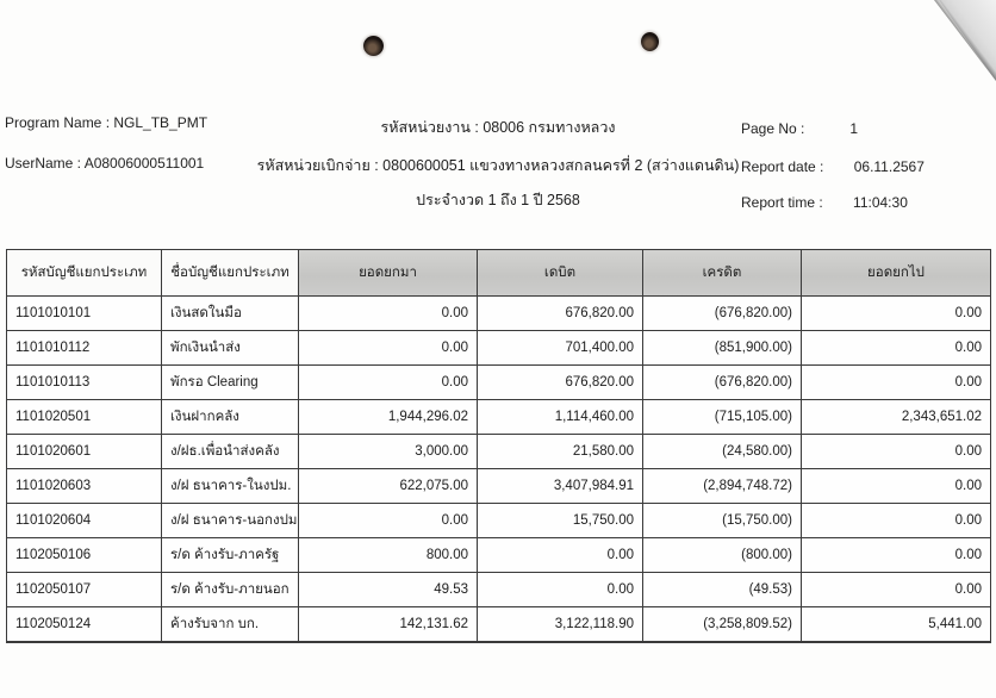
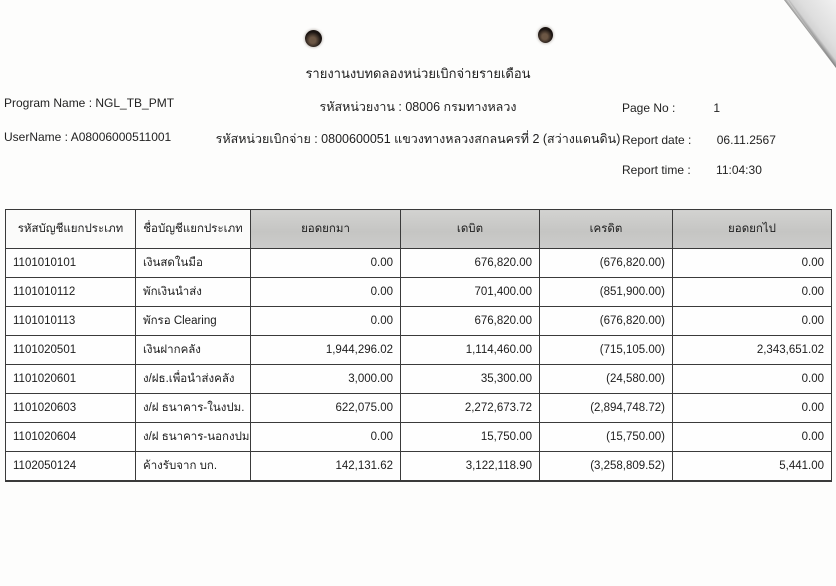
+ รายงานงบทดลองหน่วยเบิกจ่ายรายเดือน
  รหัสหน่วยงาน : 08006 กรมทางหลวง
  รหัสหน่วยเบิกจ่าย : 0800600051 แขวงทางหลวงสกลนครที่ 2 (สว่างแดนดิน)
- ประจำงวด 1 ถึง 1 ปี 2568
  Program Name : NGL_TB_PMT
  UserName : A08006000511001
  Page No : 1
  Report date : 06.11.2567
  Report time : 11:04:30
  รหัสบัญชีแยกประเภท	ชื่อบัญชีแยกประเภท	ยอดยกมา	เดบิต	เครดิต	ยอดยกไป
  1101010101	เงินสดในมือ	0.00	676,820.00	(676,820.00)	0.00
  1101010112	พักเงินนำส่ง	0.00	701,400.00	(851,900.00)	0.00
  1101010113	พักรอ Clearing	0.00	676,820.00	(676,820.00)	0.00
  1101020501	เงินฝากคลัง	1,944,296.02	1,114,460.00	(715,105.00)	2,343,651.02
- 1101020601	ง/ฝธ.เพื่อนำส่งคลัง	3,000.00	21,580.00	(24,580.00)	0.00
+ 1101020601	ง/ฝธ.เพื่อนำส่งคลัง	3,000.00	35,300.00	(24,580.00)	0.00
- 1101020603	ง/ฝ ธนาคาร-ในงปม.	622,075.00	3,407,984.91	(2,894,748.72)	0.00
+ 1101020603	ง/ฝ ธนาคาร-ในงปม.	622,075.00	2,272,673.72	(2,894,748.72)	0.00
  1101020604	ง/ฝ ธนาคาร-นอกงปม	0.00	15,750.00	(15,750.00)	0.00
- 1102050106	ร/ด ค้างรับ-ภาครัฐ	800.00	0.00	(800.00)	0.00
- 1102050107	ร/ด ค้างรับ-ภายนอก	49.53	0.00	(49.53)	0.00
  1102050124	ค้างรับจาก บก.	142,131.62	3,122,118.90	(3,258,809.52)	5,441.00
